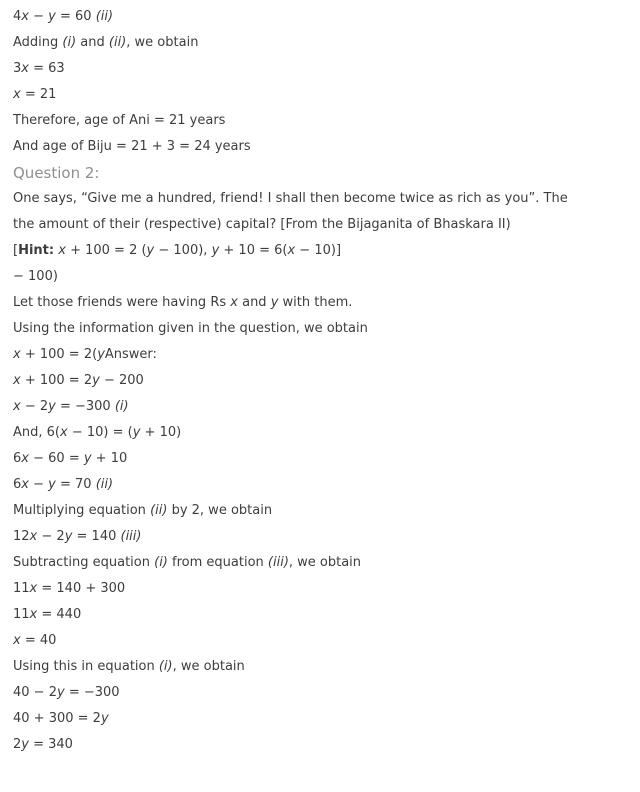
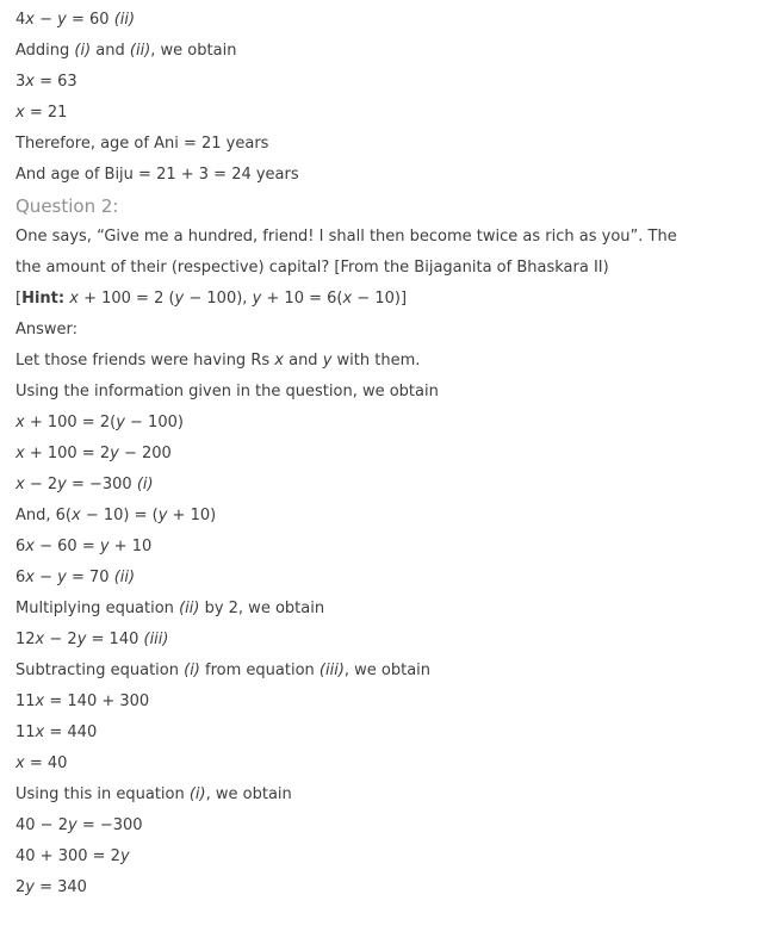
  4x − y = 60 (ii)
  Adding (i) and (ii), we obtain
  3x = 63
  x = 21
  Therefore, age of Ani = 21 years
  And age of Biju = 21 + 3 = 24 years
  Question 2:
  One says, “Give me a hundred, friend! I shall then become twice as rich as you”. The
  the amount of their (respective) capital? [From the Bijaganita of Bhaskara II)
  [Hint: x + 100 = 2 (y − 100), y + 10 = 6(x − 10)]
- − 100)
+ Answer:
  Let those friends were having Rs x and y with them.
  Using the information given in the question, we obtain
- x + 100 = 2(yAnswer:
+ x + 100 = 2(y − 100)
  x + 100 = 2y − 200
  x − 2y = −300 (i)
  And, 6(x − 10) = (y + 10)
  6x − 60 = y + 10
  6x − y = 70 (ii)
  Multiplying equation (ii) by 2, we obtain
  12x − 2y = 140 (iii)
  Subtracting equation (i) from equation (iii), we obtain
  11x = 140 + 300
  11x = 440
  x = 40
  Using this in equation (i), we obtain
  40 − 2y = −300
  40 + 300 = 2y
  2y = 340
